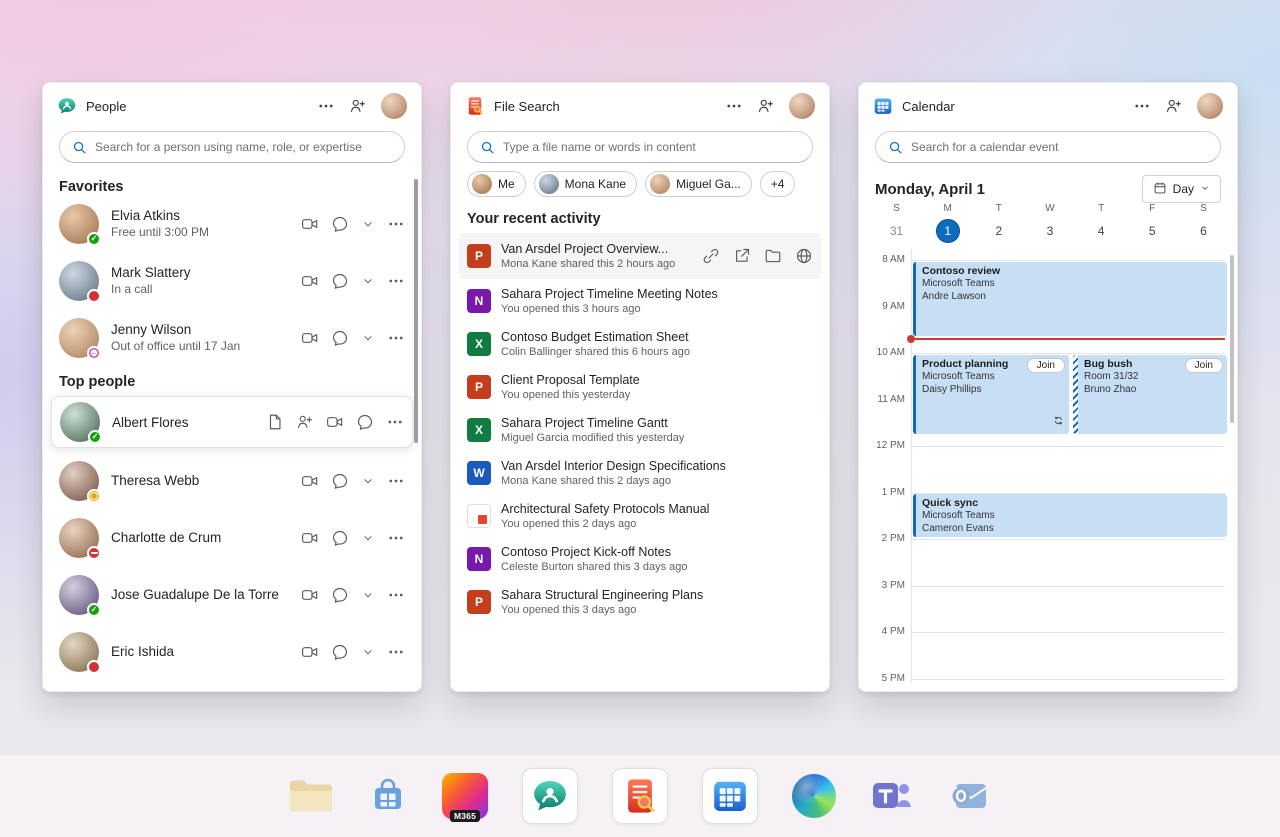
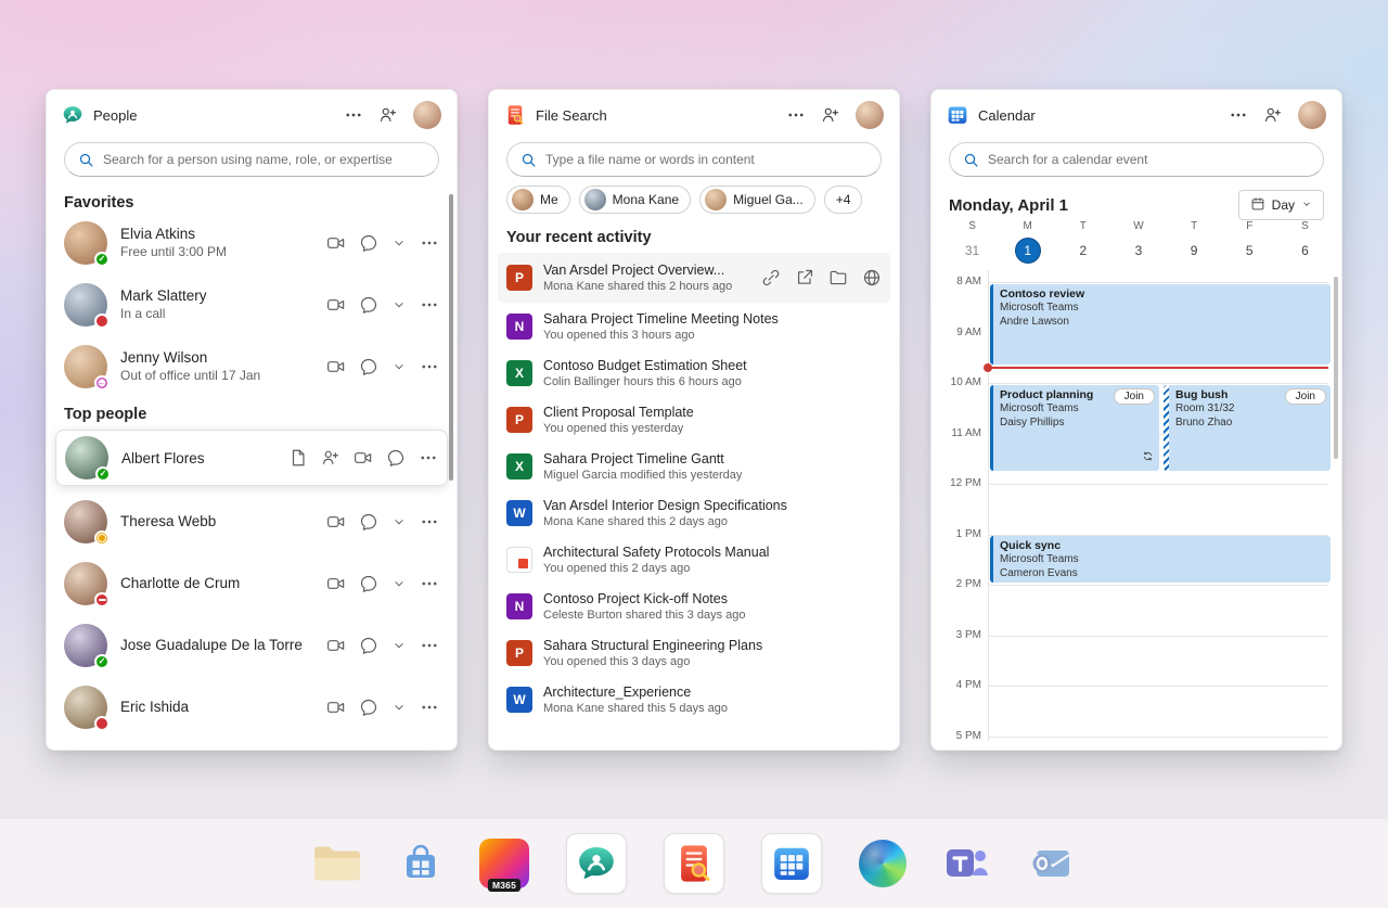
  People
  Search for a person using name, role, or expertise
  Favorites
  Elvia Atkins
  Free until 3:00 PM
  Mark Slattery
  In a call
  Jenny Wilson
  Out of office until 17 Jan
  Top people
  Albert Flores
  Theresa Webb
  Charlotte de Crum
  Jose Guadalupe De la Torre
  Eric Ishida
  File Search
  Type a file name or words in content
  Me
  Mona Kane
  Miguel Ga...
  +4
  Your recent activity
  Van Arsdel Project Overview...
  Mona Kane shared this 2 hours ago
  Sahara Project Timeline Meeting Notes
  You opened this 3 hours ago
  Contoso Budget Estimation Sheet
- Colin Ballinger shared this 6 hours ago
+ Colin Ballinger hours this 6 hours ago
  Client Proposal Template
  You opened this yesterday
  Sahara Project Timeline Gantt
  Miguel Garcia modified this yesterday
  Van Arsdel Interior Design Specifications
  Mona Kane shared this 2 days ago
  Architectural Safety Protocols Manual
  You opened this 2 days ago
  Contoso Project Kick-off Notes
  Celeste Burton shared this 3 days ago
  Sahara Structural Engineering Plans
  You opened this 3 days ago
+ Architecture_Experience
+ Mona Kane shared this 5 days ago
  Calendar
  Search for a calendar event
  Monday, April 1
  Day
  S
  M
  T
  W
  T
  F
  S
  31
  1
  2
  3
- 4
+ 9
  5
  6
  8 AM
  9 AM
  10 AM
  11 AM
  12 PM
  1 PM
  2 PM
  3 PM
  4 PM
  5 PM
  Contoso review
  Microsoft Teams
  Andre Lawson
  Product planning
  Microsoft Teams
  Daisy Phillips
  Join
  Bug bush
  Room 31/32
  Bruno Zhao
  Join
  Quick sync
  Microsoft Teams
  Cameron Evans
  M365
